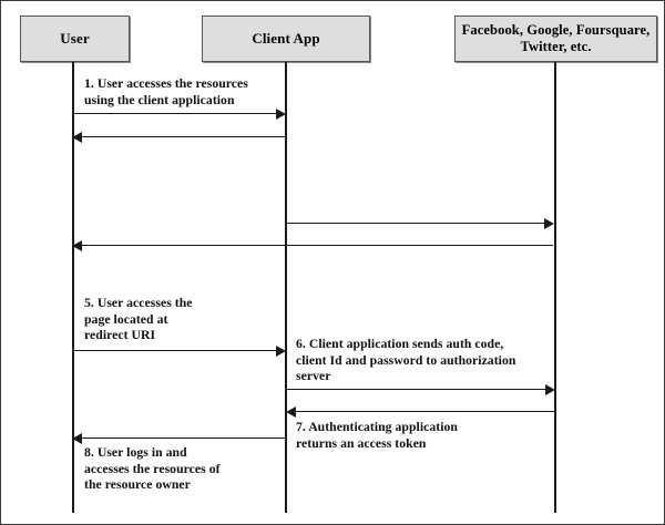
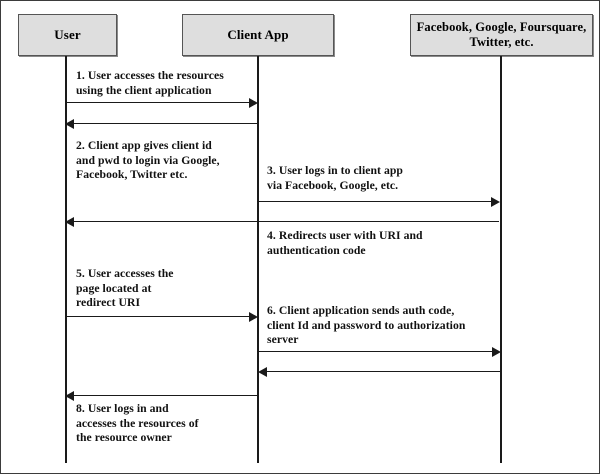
  User
  Client App
  Facebook, Google, Foursquare, Twitter, etc.
  1. User accesses the resources
  using the client application
+ 2. Client app gives client id
+ and pwd to login via Google,
+ Facebook, Twitter etc.
+ 3. User logs in to client app
+ via Facebook, Google, etc.
+ 4. Redirects user with URI and
+ authentication code
  5. User accesses the
  page located at
  redirect URI
  6. Client application sends auth code,
  client Id and password to authorization
  server
- 7. Authenticating application
- returns an access token
  8. User logs in and
  accesses the resources of
  the resource owner
